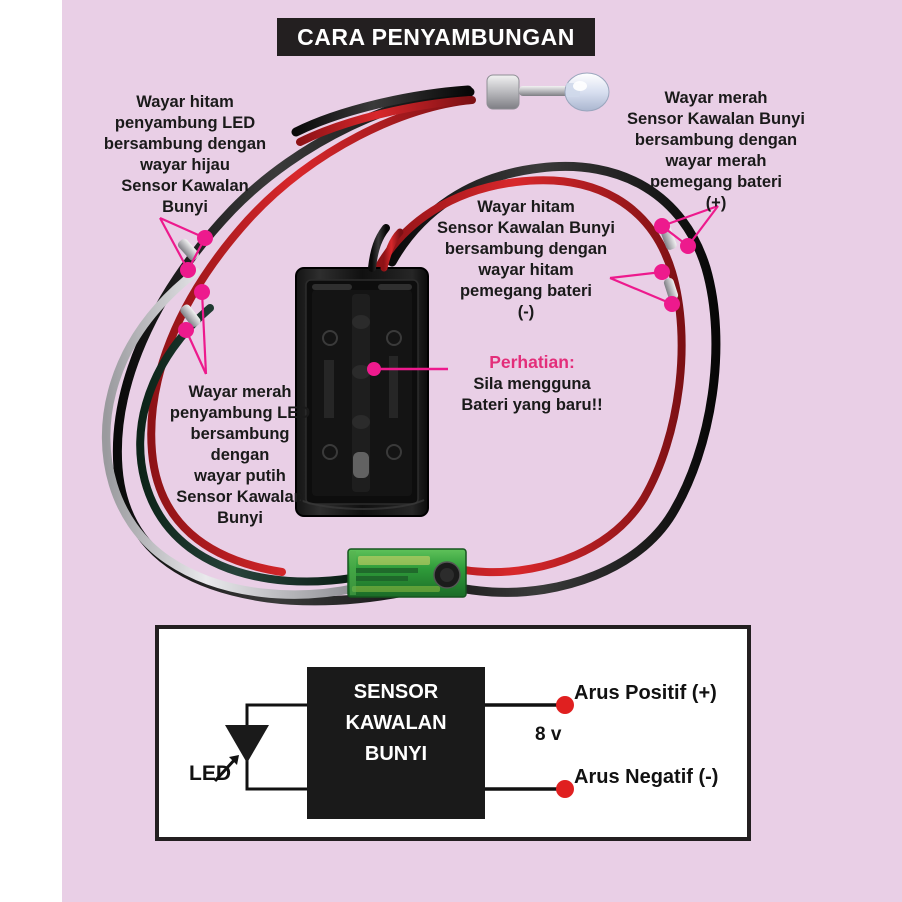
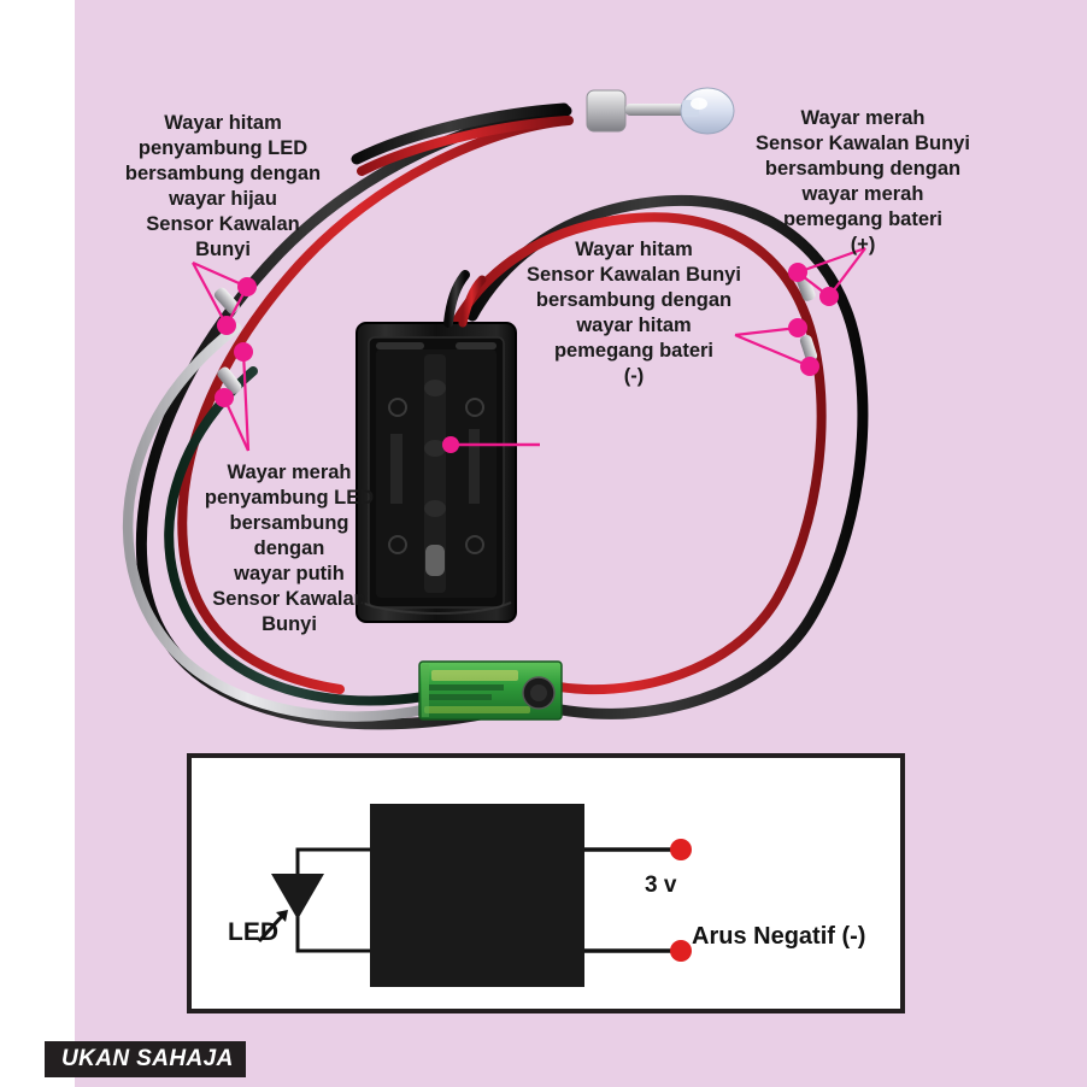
- CARA PENYAMBUNGAN
  Wayar hitam
  penyambung LED
  bersambung dengan
  wayar hijau
  Sensor Kawalan
  Bunyi
  Wayar merah
  Sensor Kawalan Bunyi
  bersambung dengan
  wayar merah
  pemegang bateri
  (+)
  Wayar hitam
  Sensor Kawalan Bunyi
  bersambung dengan
  wayar hitam
  pemegang bateri
  (-)
  Wayar merah
  penyambung LED
  bersambung
  dengan
  wayar putih
  Sensor Kawalan
  Bunyi
- Perhatian:
- Sila mengguna
- Bateri yang baru!!
- SENSOR
- KAWALAN
- BUNYI
- Arus Positif (+)
  Arus Negatif (-)
- 8 v
+ 3 v
  LED
+ UKAN SAHAJA
